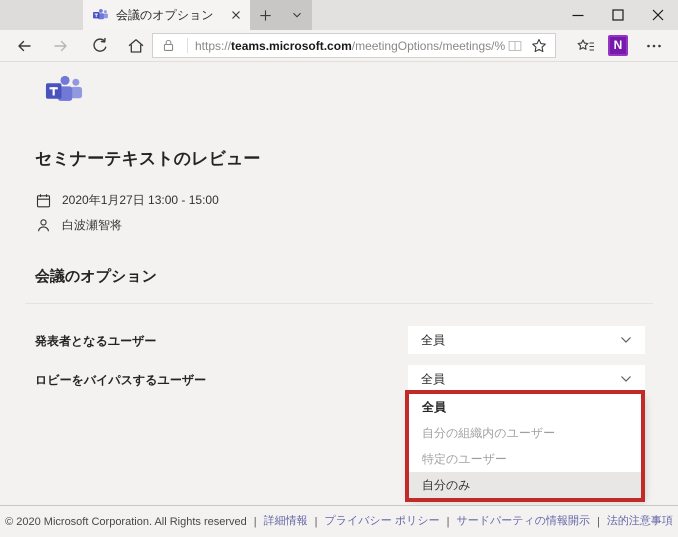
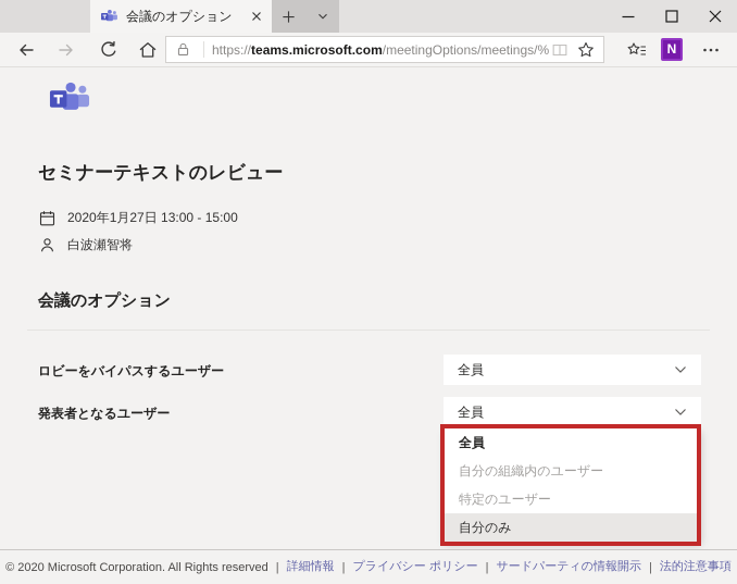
  会議のオプション
  https://teams.microsoft.com/meetingOptions/meetings/%
  N
  セミナーテキストのレビュー
  2020年1月27日 13:00 - 15:00
  白波瀬智将
  会議のオプション
- 発表者となるユーザー
+ ロビーをバイパスするユーザー
  全員
- ロビーをバイパスするユーザー
+ 発表者となるユーザー
  全員
  全員
  自分の組織内のユーザー
  特定のユーザー
  自分のみ
  © 2020 Microsoft Corporation. All Rights reserved
  |
  詳細情報
  |
  プライバシー ポリシー
  |
  サードパーティの情報開示
  |
  法的注意事項
